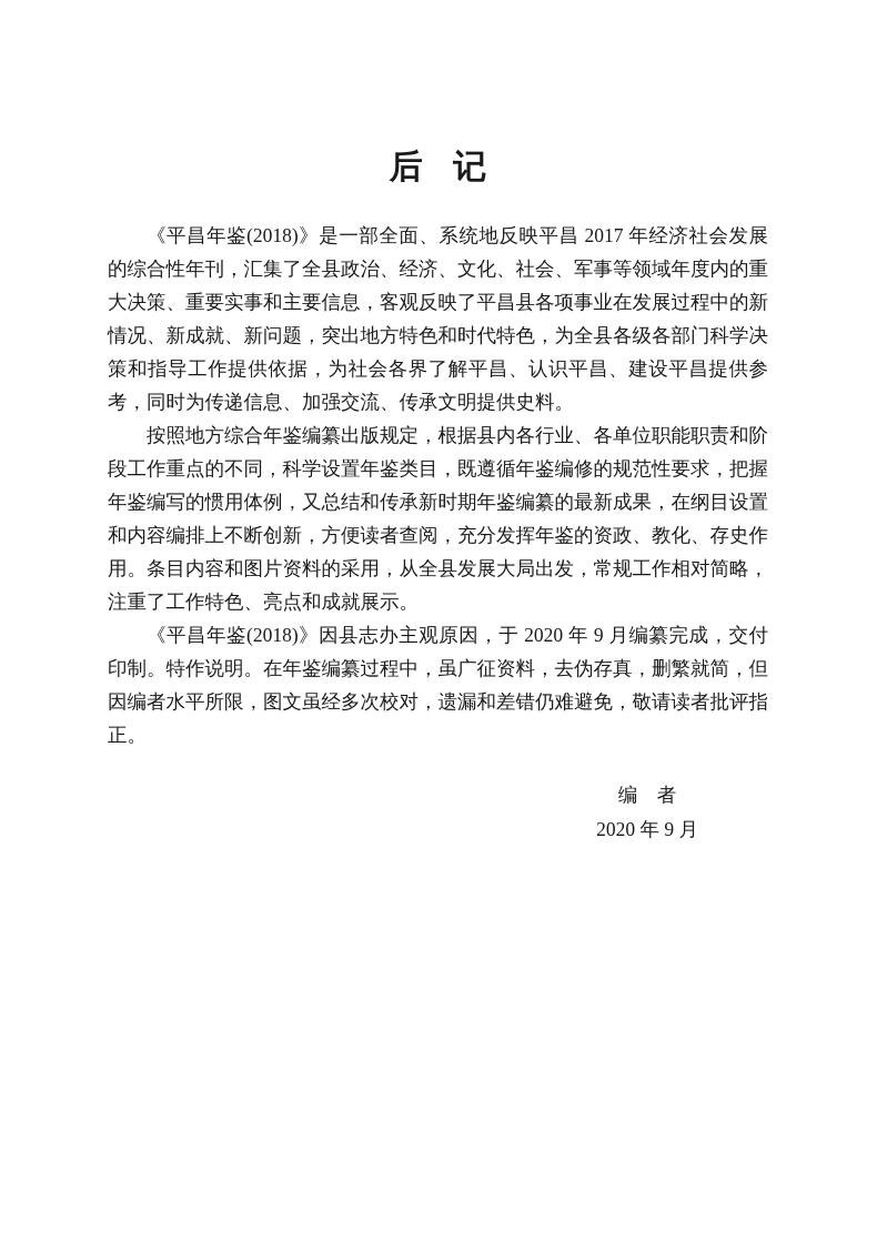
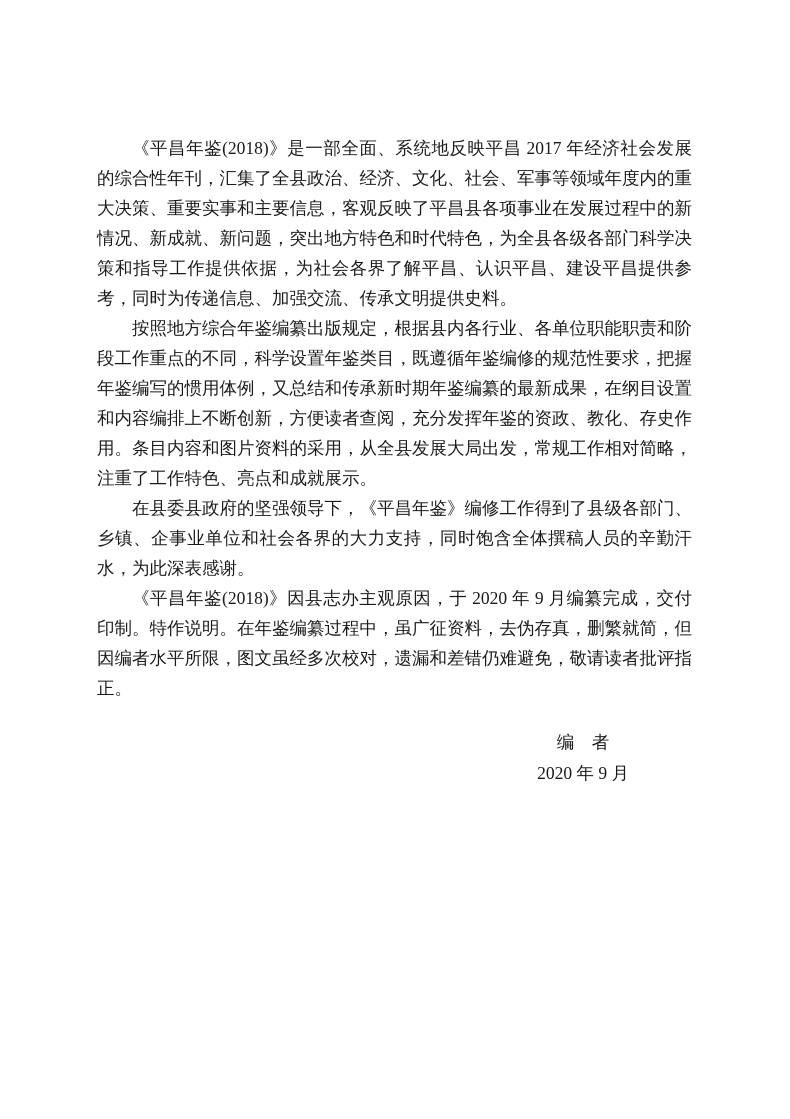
- 后 记
  《平昌年鉴(2018)》是一部全面、系统地反映平昌 2017 年经济社会发展的综合性年刊，汇集了全县政治、经济、文化、社会、军事等领域年度内的重大决策、重要实事和主要信息，客观反映了平昌县各项事业在发展过程中的新情况、新成就、新问题，突出地方特色和时代特色，为全县各级各部门科学决策和指导工作提供依据，为社会各界了解平昌、认识平昌、建设平昌提供参考，同时为传递信息、加强交流、传承文明提供史料。
  按照地方综合年鉴编纂出版规定，根据县内各行业、各单位职能职责和阶段工作重点的不同，科学设置年鉴类目，既遵循年鉴编修的规范性要求，把握年鉴编写的惯用体例，又总结和传承新时期年鉴编纂的最新成果，在纲目设置和内容编排上不断创新，方便读者查阅，充分发挥年鉴的资政、教化、存史作用。条目内容和图片资料的采用，从全县发展大局出发，常规工作相对简略，注重了工作特色、亮点和成就展示。
+ 在县委县政府的坚强领导下，《平昌年鉴》编修工作得到了县级各部门、乡镇、企事业单位和社会各界的大力支持，同时饱含全体撰稿人员的辛勤汗水，为此深表感谢。
  《平昌年鉴(2018)》因县志办主观原因，于 2020 年 9 月编纂完成，交付印制。特作说明。在年鉴编纂过程中，虽广征资料，去伪存真，删繁就简，但因编者水平所限，图文虽经多次校对，遗漏和差错仍难避免，敬请读者批评指正。
  编 者
  2020 年 9 月
